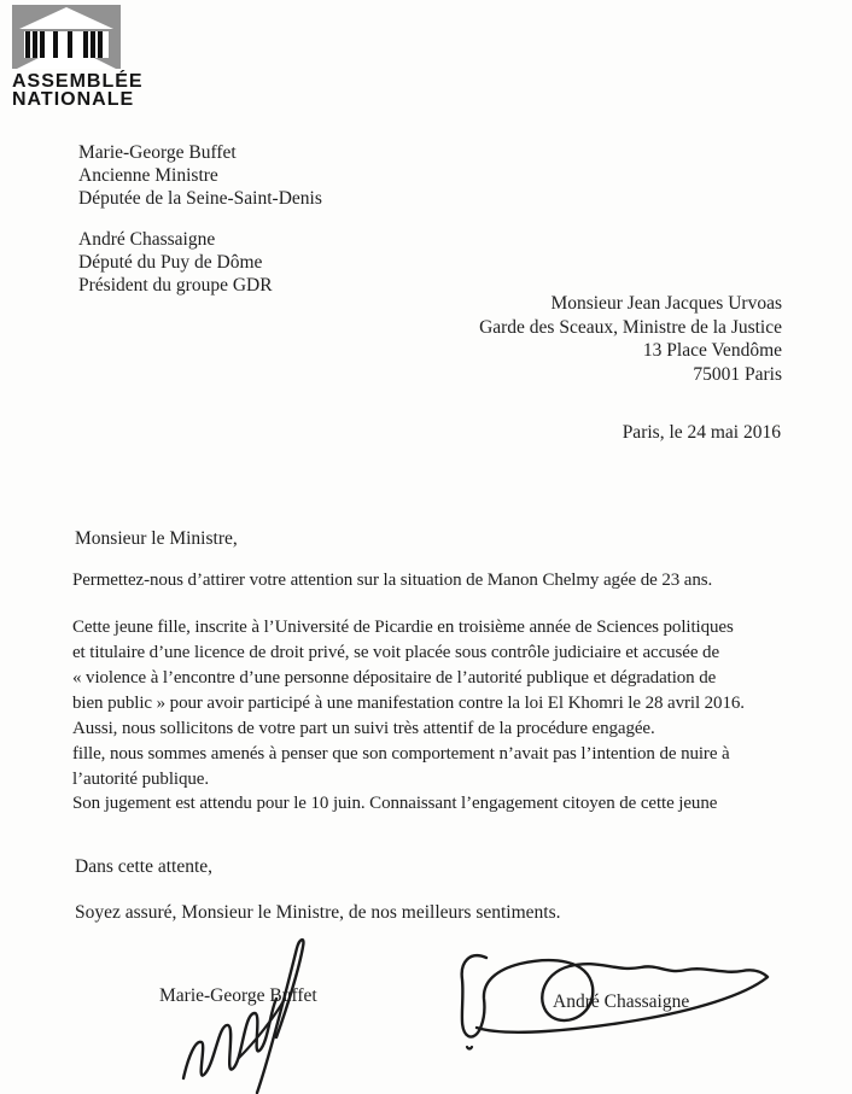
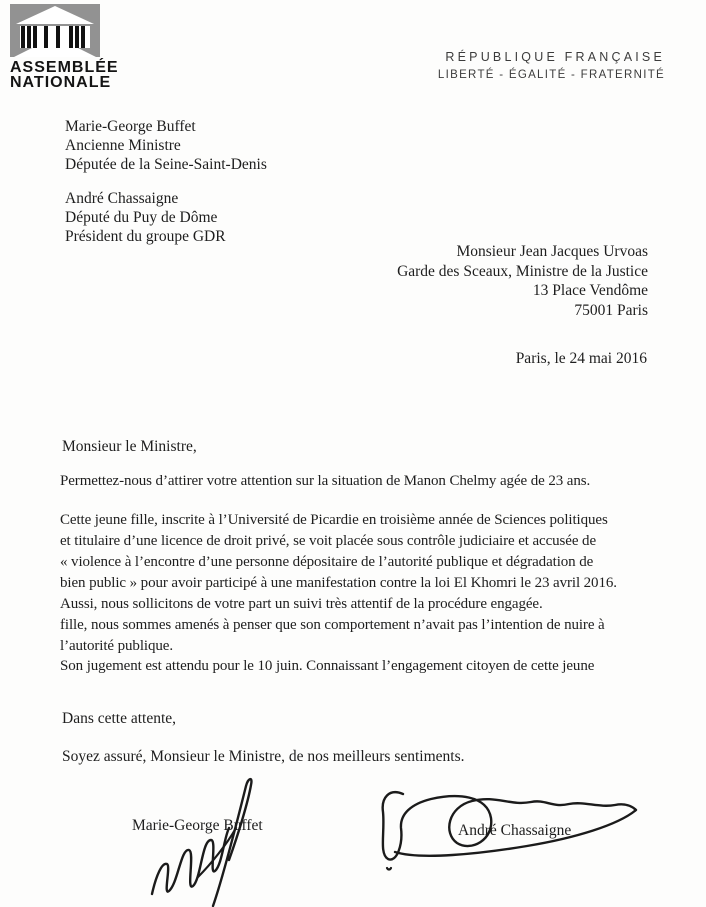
  ASSEMBLÉE
  NATIONALE
+ RÉPUBLIQUE FRANÇAISE
+ LIBERTÉ - ÉGALITÉ - FRATERNITÉ
  Marie-George Buffet
  Ancienne Ministre
  Députée de la Seine-Saint-Denis
  André Chassaigne
  Député du Puy de Dôme
  Président du groupe GDR
  Monsieur Jean Jacques Urvoas
  Garde des Sceaux, Ministre de la Justice
  13 Place Vendôme
  75001 Paris
  Paris, le 24 mai 2016
  Monsieur le Ministre,
  Permettez-nous d’attirer votre attention sur la situation de Manon Chelmy agée de 23 ans.
  Cette jeune fille, inscrite à l’Université de Picardie en troisième année de Sciences politiques
  et titulaire d’une licence de droit privé, se voit placée sous contrôle judiciaire et accusée de
  « violence à l’encontre d’une personne dépositaire de l’autorité publique et dégradation de
- bien public » pour avoir participé à une manifestation contre la loi El Khomri le 28 avril 2016.
+ bien public » pour avoir participé à une manifestation contre la loi El Khomri le 23 avril 2016.
  Aussi, nous sollicitons de votre part un suivi très attentif de la procédure engagée.
  fille, nous sommes amenés à penser que son comportement n’avait pas l’intention de nuire à
  l’autorité publique.
  Son jugement est attendu pour le 10 juin. Connaissant l’engagement citoyen de cette jeune
  Dans cette attente,
  Soyez assuré, Monsieur le Ministre, de nos meilleurs sentiments.
  Marie-George Buffet
  André Chassaigne
